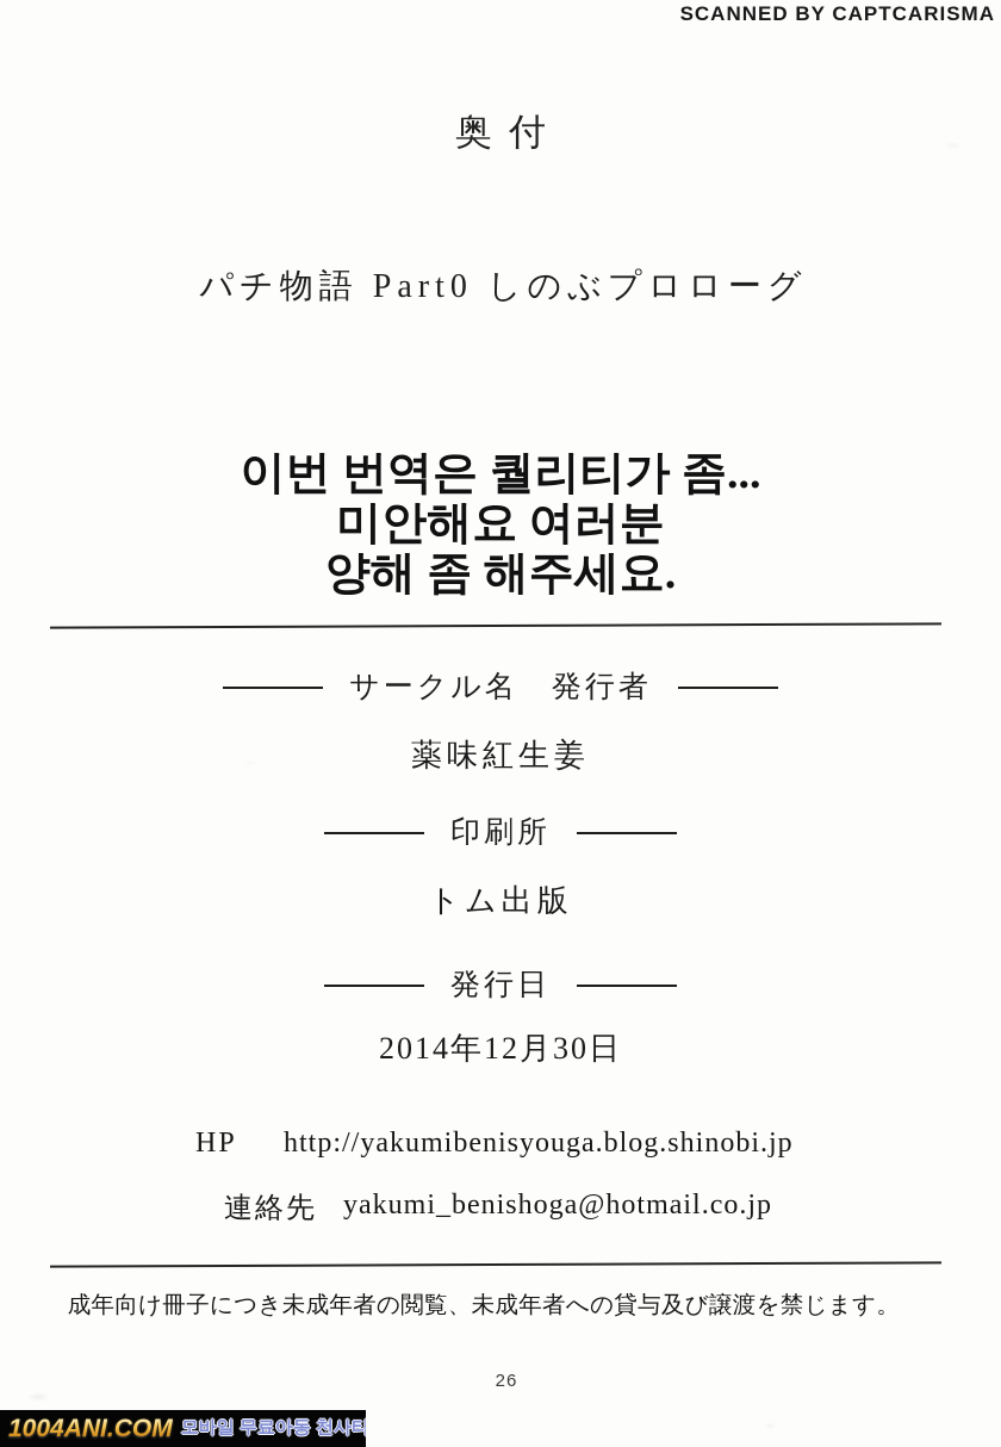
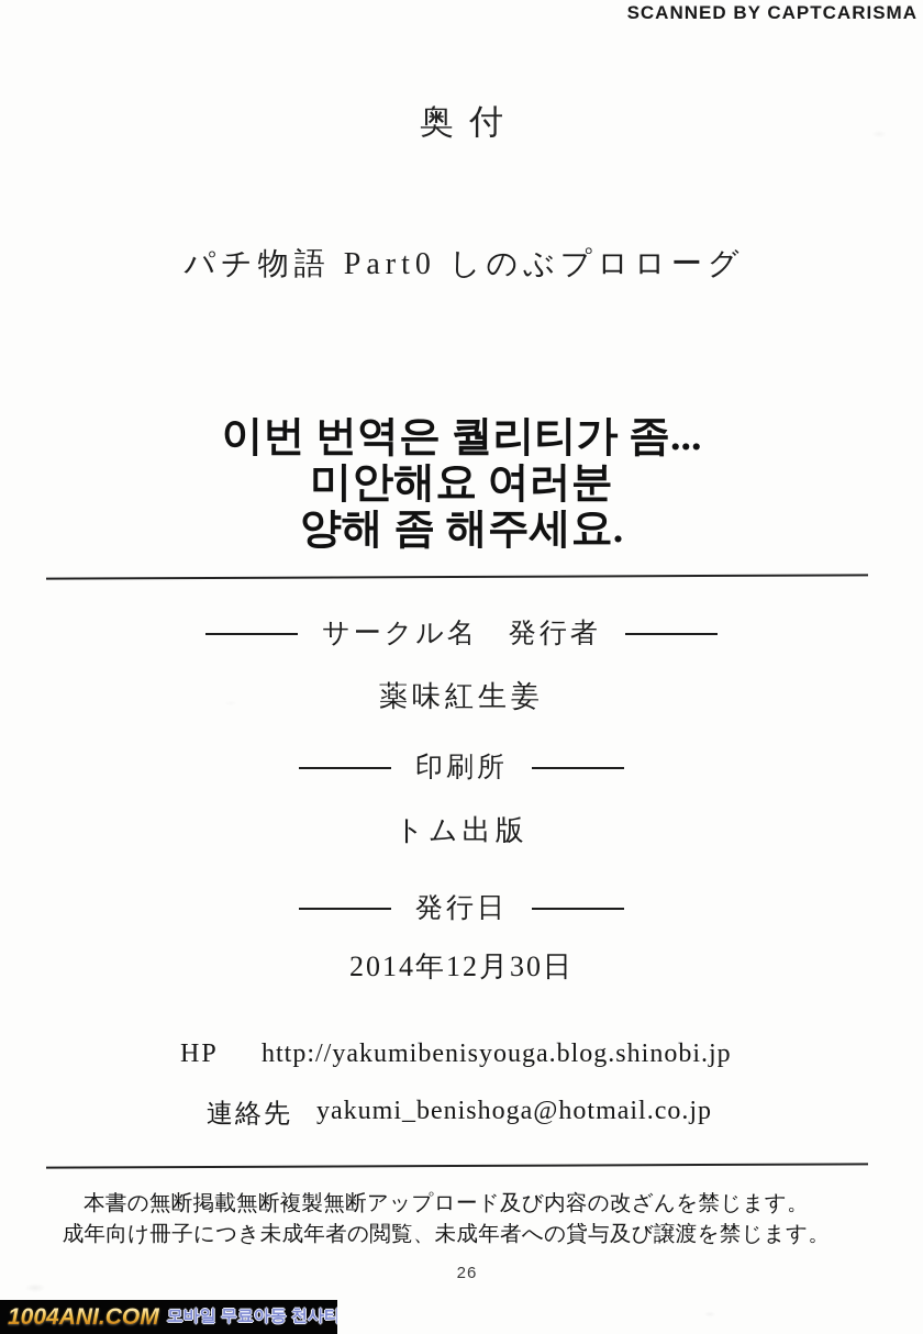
  SCANNED BY CAPTCARISMA
  奥付
  パチ物語 Part0 しのぶプロローグ
  이번 번역은 퀄리티가 좀...
  미안해요 여러분
  양해 좀 해주세요.
  サークル名 発行者
  薬味紅生姜
  印刷所
  トム出版
  発行日
  2014年12月30日
  HP
  http://yakumibenisyouga.blog.shinobi.jp
  連絡先
  yakumi_benishoga@hotmail.co.jp
+ 本書の無断掲載無断複製無断アップロード及び内容の改ざんを禁じます。
  成年向け冊子につき未成年者の閲覧、未成年者への貸与及び譲渡を禁じます。
  26
  1004ANI.COM
  모바일 무료아동 천사티
